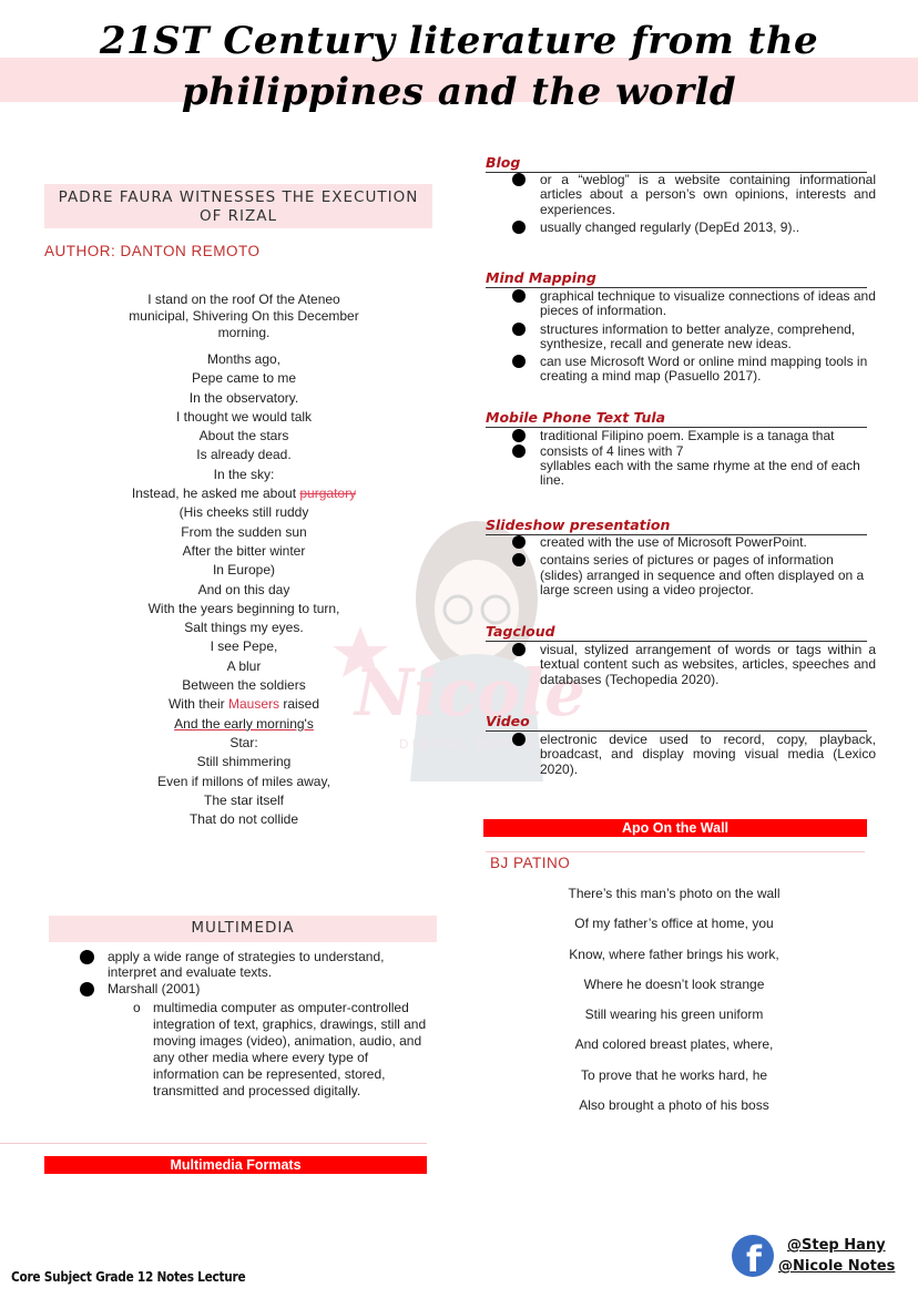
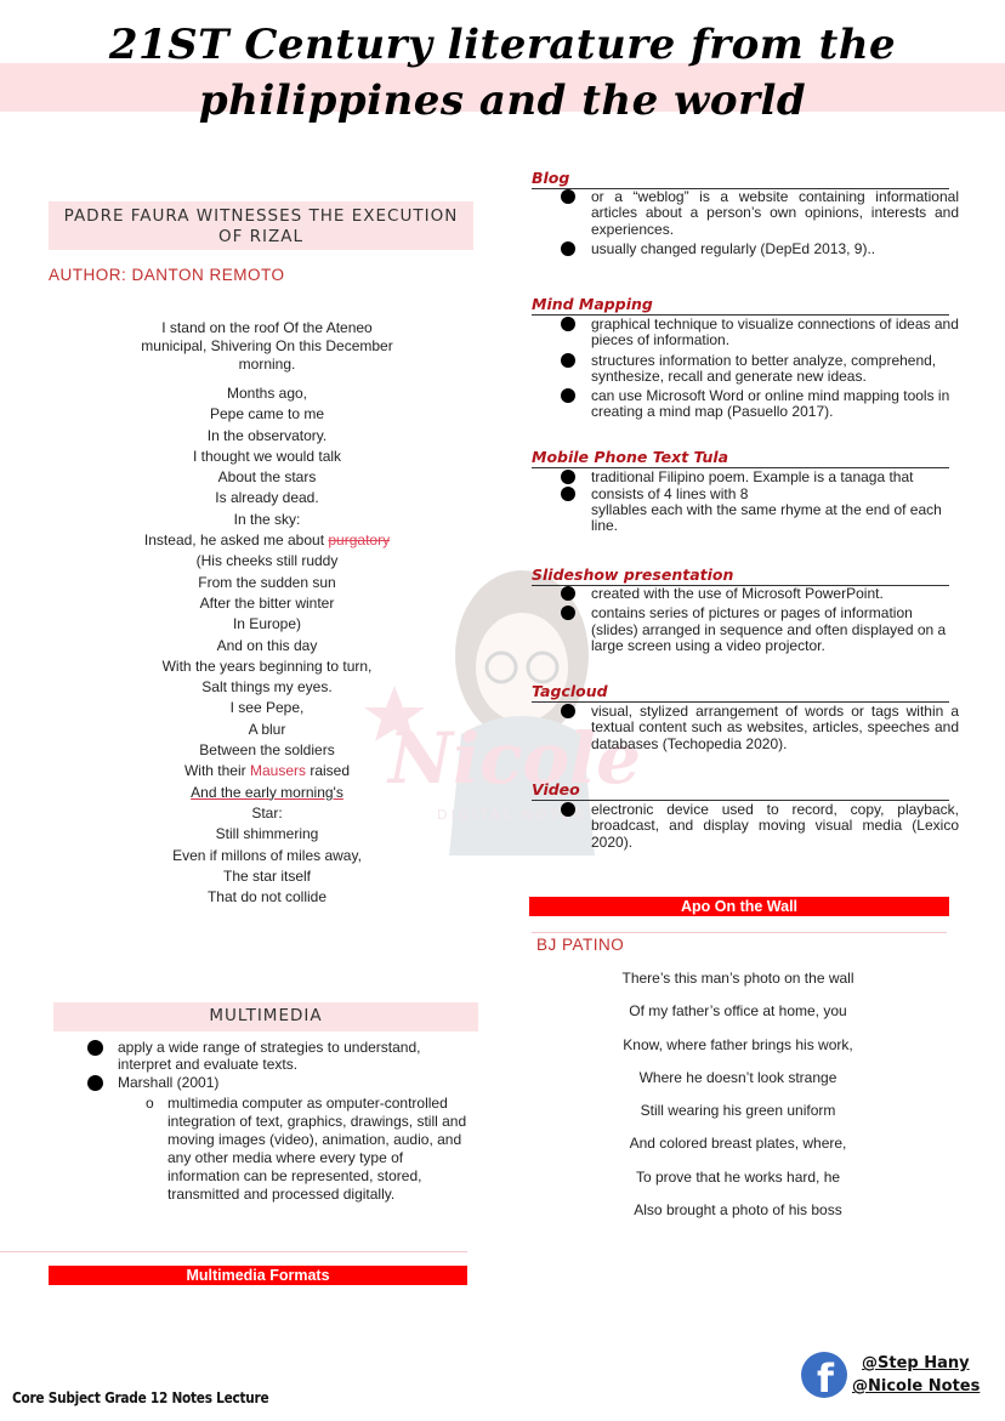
  21ST Century literature from the
  philippines and the world
  Nicole
  DIGITAL NOTS
  PADRE FAURA WITNESSES THE EXECUTION
  OF RIZAL
  AUTHOR: DANTON REMOTO
  I stand on the roof Of the Ateneo
  municipal, Shivering On this December
  morning.
  Months ago,
  Pepe came to me
  In the observatory.
  I thought we would talk
  About the stars
  Is already dead.
  In the sky:
  Instead, he asked me about purgatory
  (His cheeks still ruddy
  From the sudden sun
  After the bitter winter
  In Europe)
  And on this day
  With the years beginning to turn,
  Salt things my eyes.
  I see Pepe,
  A blur
  Between the soldiers
  With their Mausers raised
  And the early morning's
  Star:
  Still shimmering
  Even if millons of miles away,
  The star itself
  That do not collide
  MULTIMEDIA
  apply a wide range of strategies to understand, interpret and evaluate texts.
  Marshall (2001)
  o
  multimedia computer as omputer-controlled integration of text, graphics, drawings, still and moving images (video), animation, audio, and any other media where every type of information can be represented, stored, transmitted and processed digitally.
  Multimedia Formats
  Blog
  or a “weblog” is a website containing informational articles about a person’s own opinions, interests and experiences.
  usually changed regularly (DepEd 2013, 9)..
  Mind Mapping
  graphical technique to visualize connections of ideas and pieces of information.
  structures information to better analyze, comprehend, synthesize, recall and generate new ideas.
  can use Microsoft Word or online mind mapping tools in creating a mind map (Pasuello 2017).
  Mobile Phone Text Tula
  traditional Filipino poem. Example is a tanaga that
- consists of 4 lines with 7
+ consists of 4 lines with 8
  syllables each with the same rhyme at the end of each line.
  Slideshow presentation
  created with the use of Microsoft PowerPoint.
  contains series of pictures or pages of information (slides) arranged in sequence and often displayed on a large screen using a video projector.
  Tagcloud
  visual, stylized arrangement of words or tags within a textual content such as websites, articles, speeches and databases (Techopedia 2020).
  Video
  electronic device used to record, copy, playback, broadcast, and display moving visual media (Lexico 2020).
  Apo On the Wall
  BJ PATINO
  There’s this man’s photo on the wall
  Of my father’s office at home, you
  Know, where father brings his work,
  Where he doesn’t look strange
  Still wearing his green uniform
  And colored breast plates, where,
  To prove that he works hard, he
  Also brought a photo of his boss
  Core Subject Grade 12 Notes Lecture
  f
  @Step Hany
  @Nicole Notes
